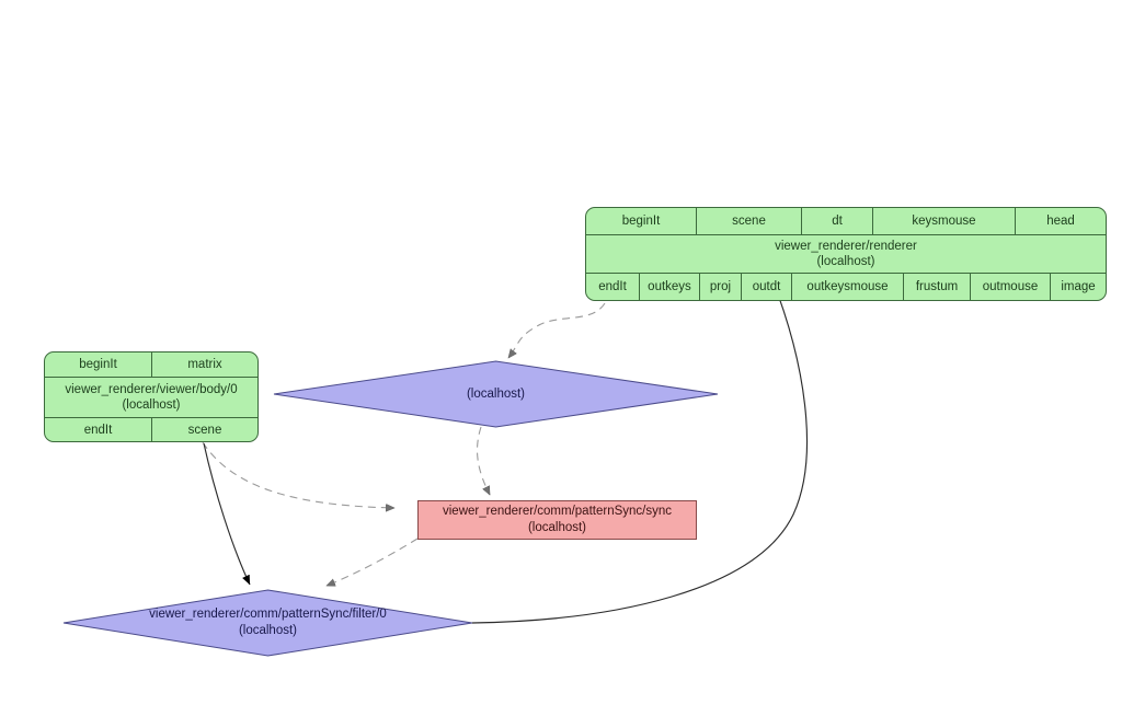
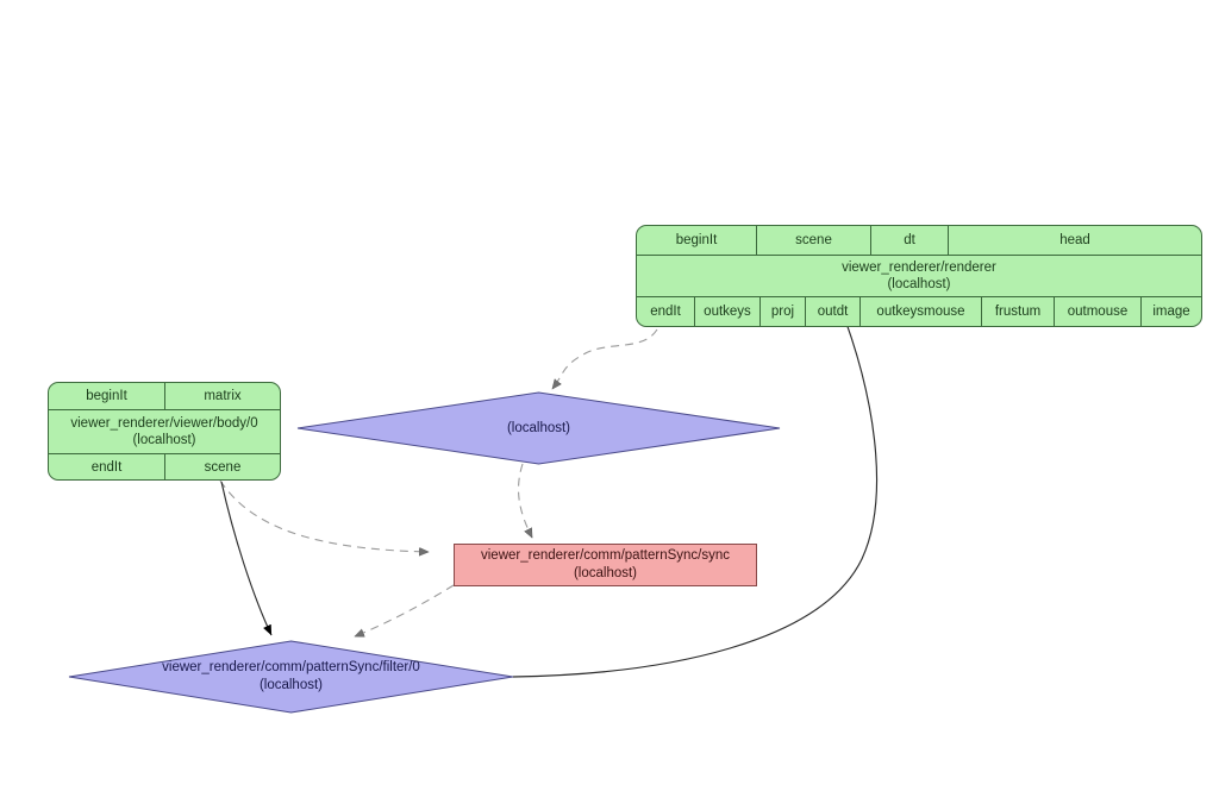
  beginIt
  scene
  dt
- keysmouse
  head
  viewer_renderer/renderer
  (localhost)
  endIt
  outkeys
  proj
  outdt
  outkeysmouse
  frustum
  outmouse
  image
  beginIt
  matrix
  viewer_renderer/viewer/body/0
  (localhost)
  endIt
  scene
  (localhost)
  viewer_renderer/comm/patternSync/sync
  (localhost)
  viewer_renderer/comm/patternSync/filter/0
  (localhost)
